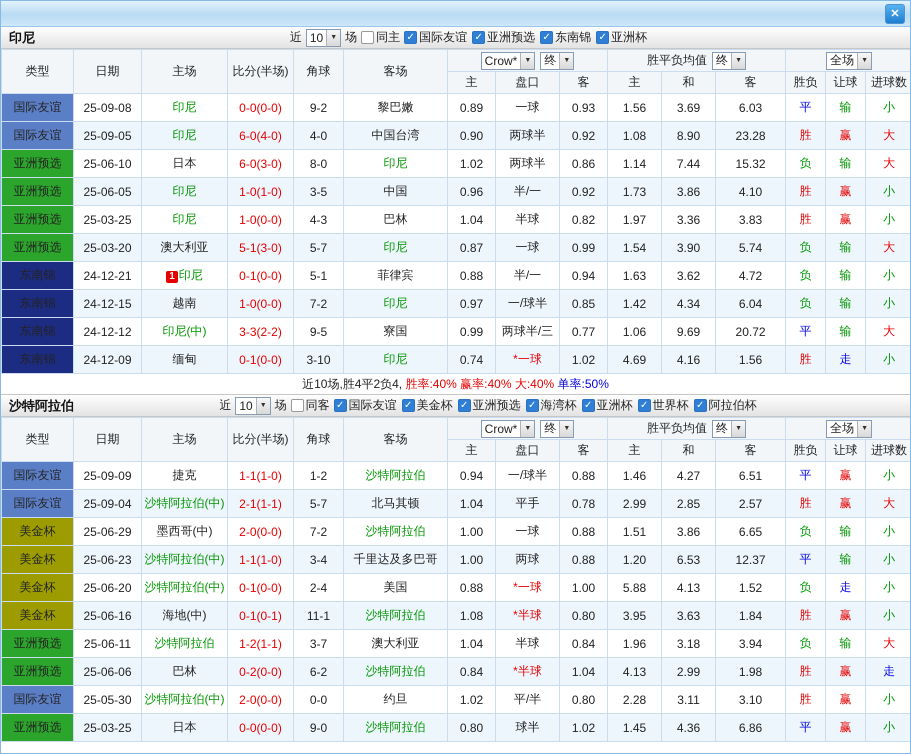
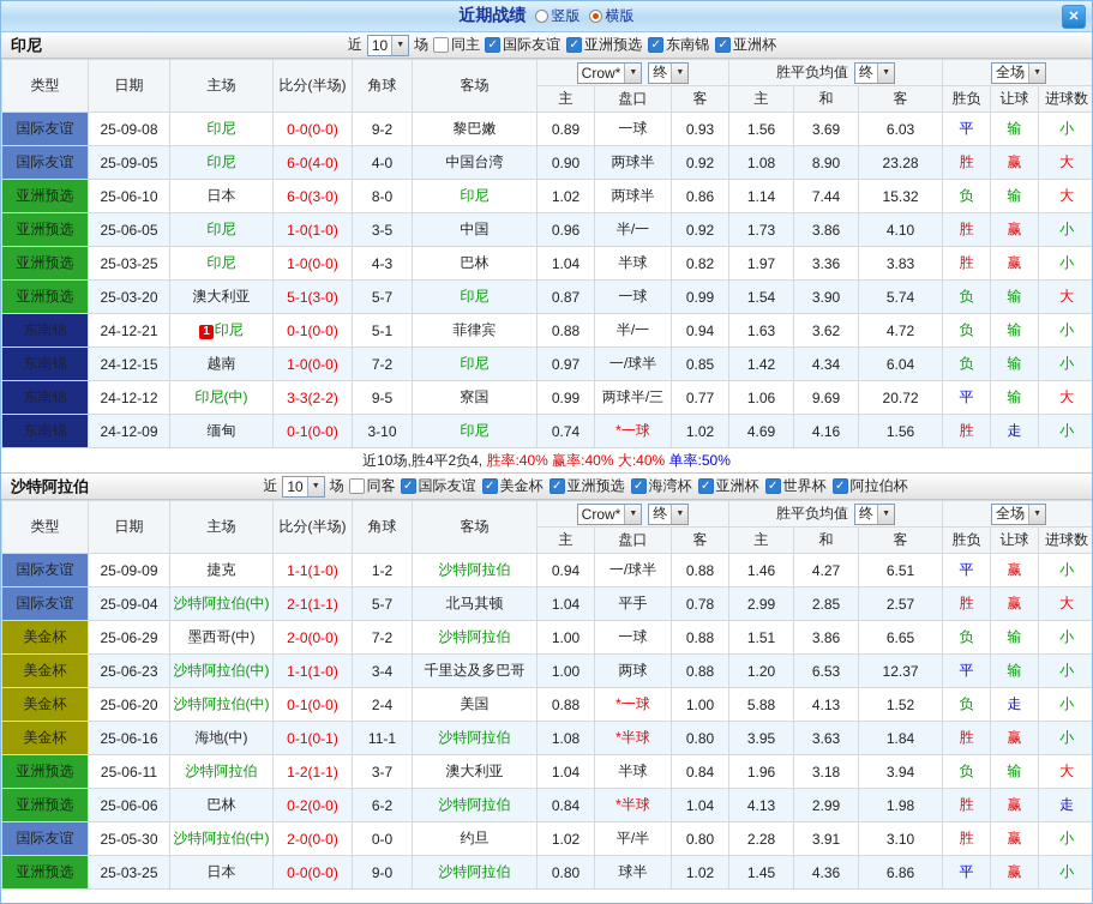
+ 近期战绩
+ 竖版
+ 横版
  ✕
  印尼
  近
  10
  场
  同主
  ✓
  国际友谊
  ✓
  亚洲预选
  ✓
  东南锦
  ✓
  亚洲杯
  类型	日期	主场	比分(半场)	角球	客场	Crow* 终	胜平负均值 终	全场
  主	盘口	客	主	和	客	胜负	让球	进球数
  国际友谊	25-09-08	印尼	0-0(0-0)	9-2	黎巴嫩	0.89	一球	0.93	1.56	3.69	6.03	平	输	小
  国际友谊	25-09-05	印尼	6-0(4-0)	4-0	中国台湾	0.90	两球半	0.92	1.08	8.90	23.28	胜	赢	大
  亚洲预选	25-06-10	日本	6-0(3-0)	8-0	印尼	1.02	两球半	0.86	1.14	7.44	15.32	负	输	大
  亚洲预选	25-06-05	印尼	1-0(1-0)	3-5	中国	0.96	半/一	0.92	1.73	3.86	4.10	胜	赢	小
  亚洲预选	25-03-25	印尼	1-0(0-0)	4-3	巴林	1.04	半球	0.82	1.97	3.36	3.83	胜	赢	小
  亚洲预选	25-03-20	澳大利亚	5-1(3-0)	5-7	印尼	0.87	一球	0.99	1.54	3.90	5.74	负	输	大
  东南锦	24-12-21	1 印尼	0-1(0-0)	5-1	菲律宾	0.88	半/一	0.94	1.63	3.62	4.72	负	输	小
  东南锦	24-12-15	越南	1-0(0-0)	7-2	印尼	0.97	一/球半	0.85	1.42	4.34	6.04	负	输	小
  东南锦	24-12-12	印尼(中)	3-3(2-2)	9-5	寮国	0.99	两球半/三	0.77	1.06	9.69	20.72	平	输	大
  东南锦	24-12-09	缅甸	0-1(0-0)	3-10	印尼	0.74	*一球	1.02	4.69	4.16	1.56	胜	走	小
  近10场,胜4平2负4, 胜率:40% 赢率:40% 大:40% 单率:50%
  沙特阿拉伯
  近
  10
  场
  同客
  ✓
  国际友谊
  ✓
  美金杯
  ✓
  亚洲预选
  ✓
  海湾杯
  ✓
  亚洲杯
  ✓
  世界杯
  ✓
  阿拉伯杯
  类型	日期	主场	比分(半场)	角球	客场	Crow* 终	胜平负均值 终	全场
  主	盘口	客	主	和	客	胜负	让球	进球数
  国际友谊	25-09-09	捷克	1-1(1-0)	1-2	沙特阿拉伯	0.94	一/球半	0.88	1.46	4.27	6.51	平	赢	小
  国际友谊	25-09-04	沙特阿拉伯(中)	2-1(1-1)	5-7	北马其顿	1.04	平手	0.78	2.99	2.85	2.57	胜	赢	大
  美金杯	25-06-29	墨西哥(中)	2-0(0-0)	7-2	沙特阿拉伯	1.00	一球	0.88	1.51	3.86	6.65	负	输	小
  美金杯	25-06-23	沙特阿拉伯(中)	1-1(1-0)	3-4	千里达及多巴哥	1.00	两球	0.88	1.20	6.53	12.37	平	输	小
  美金杯	25-06-20	沙特阿拉伯(中)	0-1(0-0)	2-4	美国	0.88	*一球	1.00	5.88	4.13	1.52	负	走	小
  美金杯	25-06-16	海地(中)	0-1(0-1)	11-1	沙特阿拉伯	1.08	*半球	0.80	3.95	3.63	1.84	胜	赢	小
  亚洲预选	25-06-11	沙特阿拉伯	1-2(1-1)	3-7	澳大利亚	1.04	半球	0.84	1.96	3.18	3.94	负	输	大
  亚洲预选	25-06-06	巴林	0-2(0-0)	6-2	沙特阿拉伯	0.84	*半球	1.04	4.13	2.99	1.98	胜	赢	走
- 国际友谊	25-05-30	沙特阿拉伯(中)	2-0(0-0)	0-0	约旦	1.02	平/半	0.80	2.28	3.11	3.10	胜	赢	小
+ 国际友谊	25-05-30	沙特阿拉伯(中)	2-0(0-0)	0-0	约旦	1.02	平/半	0.80	2.28	3.91	3.10	胜	赢	小
  亚洲预选	25-03-25	日本	0-0(0-0)	9-0	沙特阿拉伯	0.80	球半	1.02	1.45	4.36	6.86	平	赢	小
